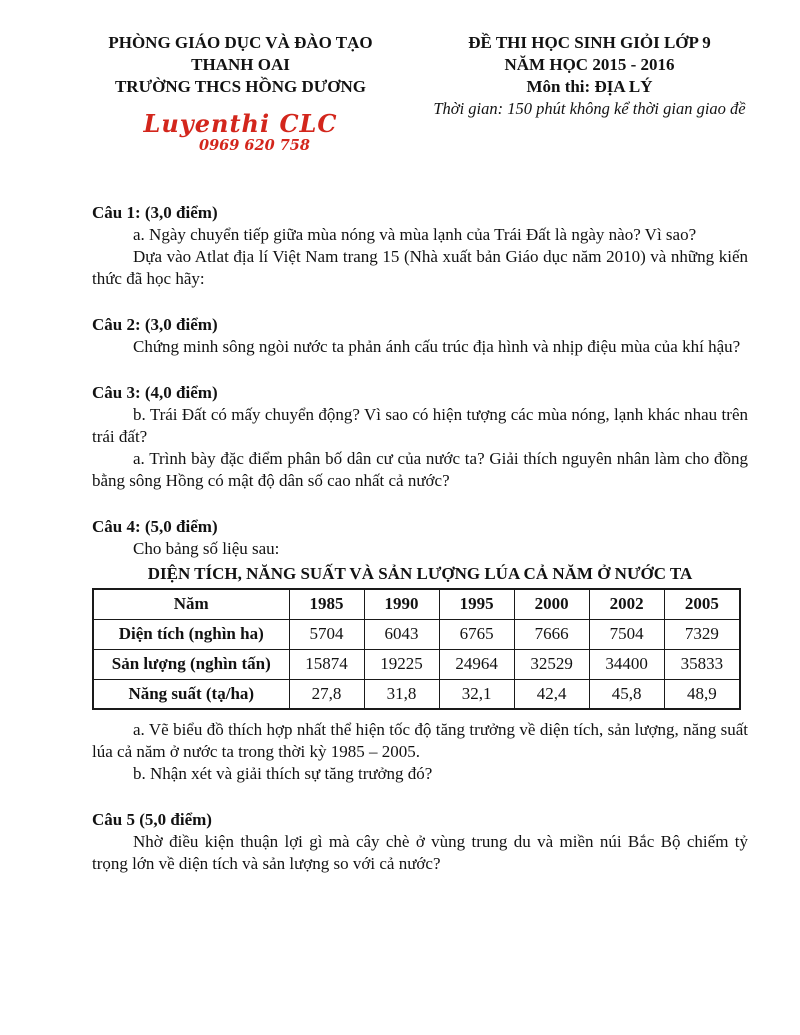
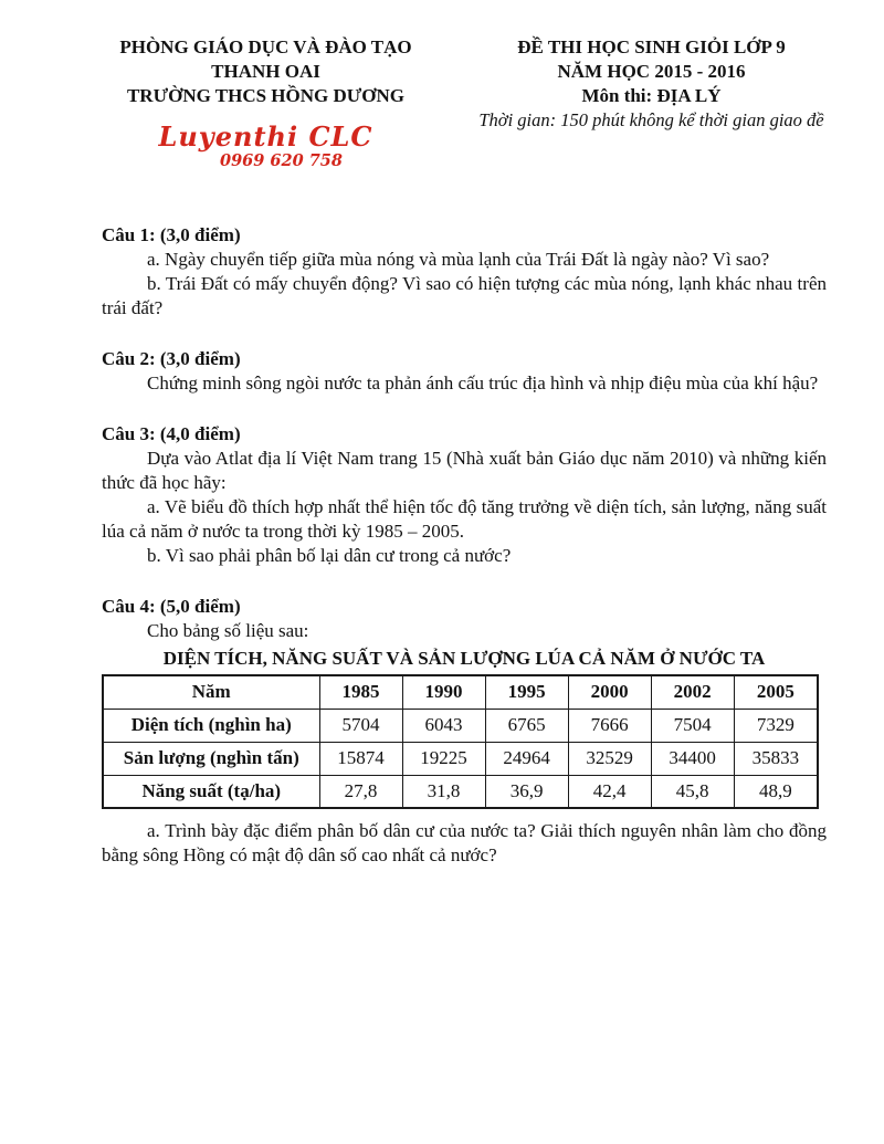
  PHÒNG GIÁO DỤC VÀ ĐÀO TẠO
  THANH OAI
  TRƯỜNG THCS HỒNG DƯƠNG
  Luyenthi CLC
  0969 620 758
  ĐỀ THI HỌC SINH GIỎI LỚP 9
  NĂM HỌC 2015 - 2016
  Môn thi: ĐỊA LÝ
  Thời gian: 150 phút không kể thời gian giao đề
  Câu 1: (3,0 điểm)
  a. Ngày chuyển tiếp giữa mùa nóng và mùa lạnh của Trái Đất là ngày nào? Vì sao?
- Dựa vào Atlat địa lí Việt Nam trang 15 (Nhà xuất bản Giáo dục năm 2010) và những kiến thức đã học hãy:
+ b. Trái Đất có mấy chuyển động? Vì sao có hiện tượng các mùa nóng, lạnh khác nhau trên trái đất?
  Câu 2: (3,0 điểm)
  Chứng minh sông ngòi nước ta phản ánh cấu trúc địa hình và nhịp điệu mùa của khí hậu?
  Câu 3: (4,0 điểm)
- b. Trái Đất có mấy chuyển động? Vì sao có hiện tượng các mùa nóng, lạnh khác nhau trên trái đất?
+ Dựa vào Atlat địa lí Việt Nam trang 15 (Nhà xuất bản Giáo dục năm 2010) và những kiến thức đã học hãy:
- a. Trình bày đặc điểm phân bố dân cư của nước ta? Giải thích nguyên nhân làm cho đồng bằng sông Hồng có mật độ dân số cao nhất cả nước?
+ a. Vẽ biểu đồ thích hợp nhất thể hiện tốc độ tăng trưởng về diện tích, sản lượng, năng suất lúa cả năm ở nước ta trong thời kỳ 1985 – 2005.
+ b. Vì sao phải phân bố lại dân cư trong cả nước?
  Câu 4: (5,0 điểm)
  Cho bảng số liệu sau:
  DIỆN TÍCH, NĂNG SUẤT VÀ SẢN LƯỢNG LÚA CẢ NĂM Ở NƯỚC TA
  Năm	1985	1990	1995	2000	2002	2005
  Diện tích (nghìn ha)	5704	6043	6765	7666	7504	7329
  Sản lượng (nghìn tấn)	15874	19225	24964	32529	34400	35833
- Năng suất (tạ/ha)	27,8	31,8	32,1	42,4	45,8	48,9
+ Năng suất (tạ/ha)	27,8	31,8	36,9	42,4	45,8	48,9
- a. Vẽ biểu đồ thích hợp nhất thể hiện tốc độ tăng trưởng về diện tích, sản lượng, năng suất lúa cả năm ở nước ta trong thời kỳ 1985 – 2005.
+ a. Trình bày đặc điểm phân bố dân cư của nước ta? Giải thích nguyên nhân làm cho đồng bằng sông Hồng có mật độ dân số cao nhất cả nước?
- b. Nhận xét và giải thích sự tăng trưởng đó?
- Câu 5 (5,0 điểm)
- Nhờ điều kiện thuận lợi gì mà cây chè ở vùng trung du và miền núi Bắc Bộ chiếm tỷ trọng lớn về diện tích và sản lượng so với cả nước?
